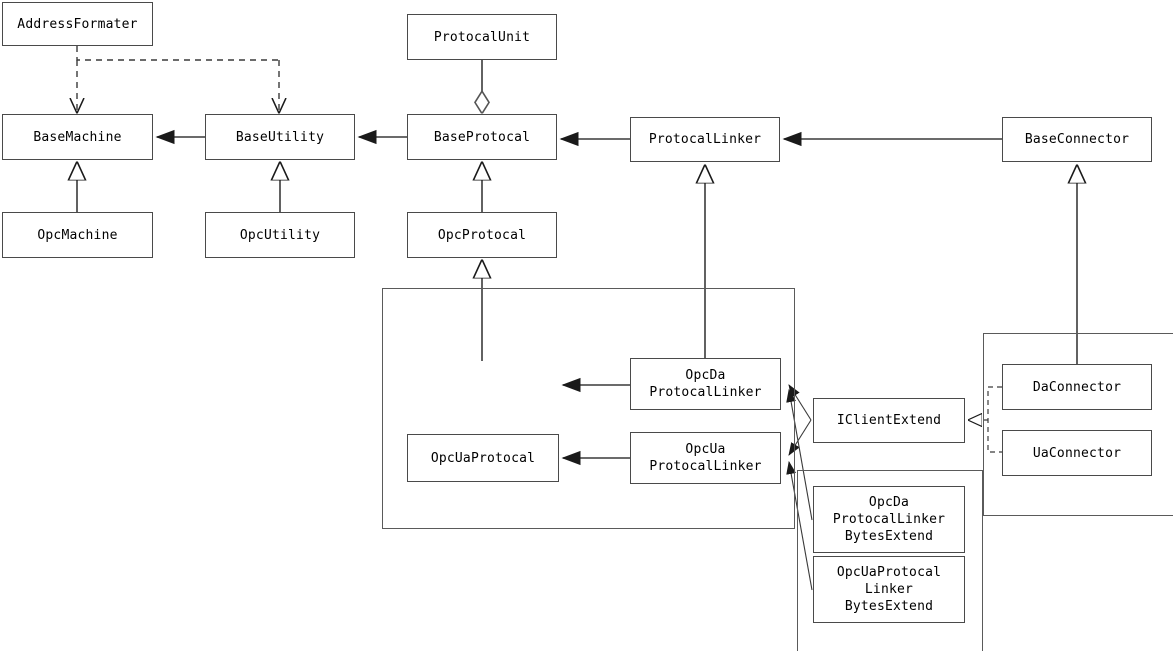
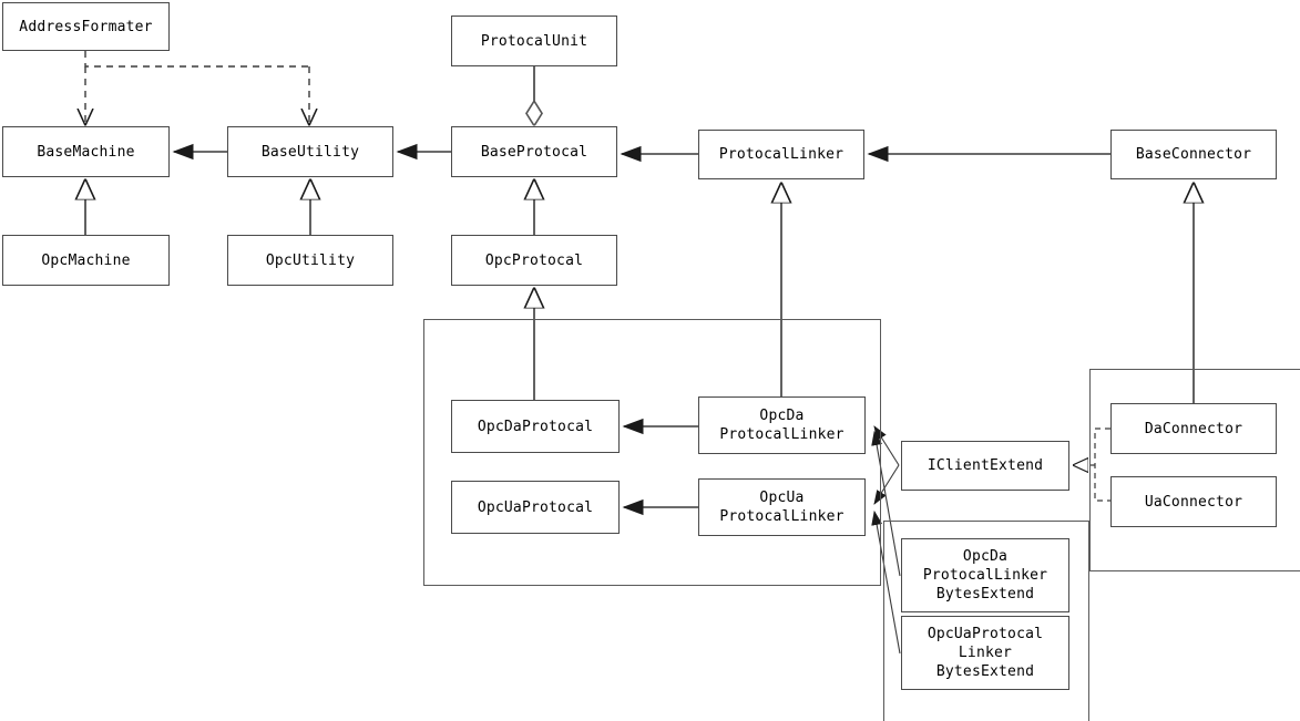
  AddressFormater
  BaseMachine
  OpcMachine
  BaseUtility
  OpcUtility
  ProtocalUnit
  BaseProtocal
  OpcProtocal
  ProtocalLinker
  BaseConnector
+ OpcDaProtocal
  OpcUaProtocal
  OpcDa
  ProtocalLinker
  OpcUa
  ProtocalLinker
  IClientExtend
  DaConnector
  UaConnector
  OpcDa
  ProtocalLinker
  BytesExtend
  OpcUaProtocal
  Linker
  BytesExtend
